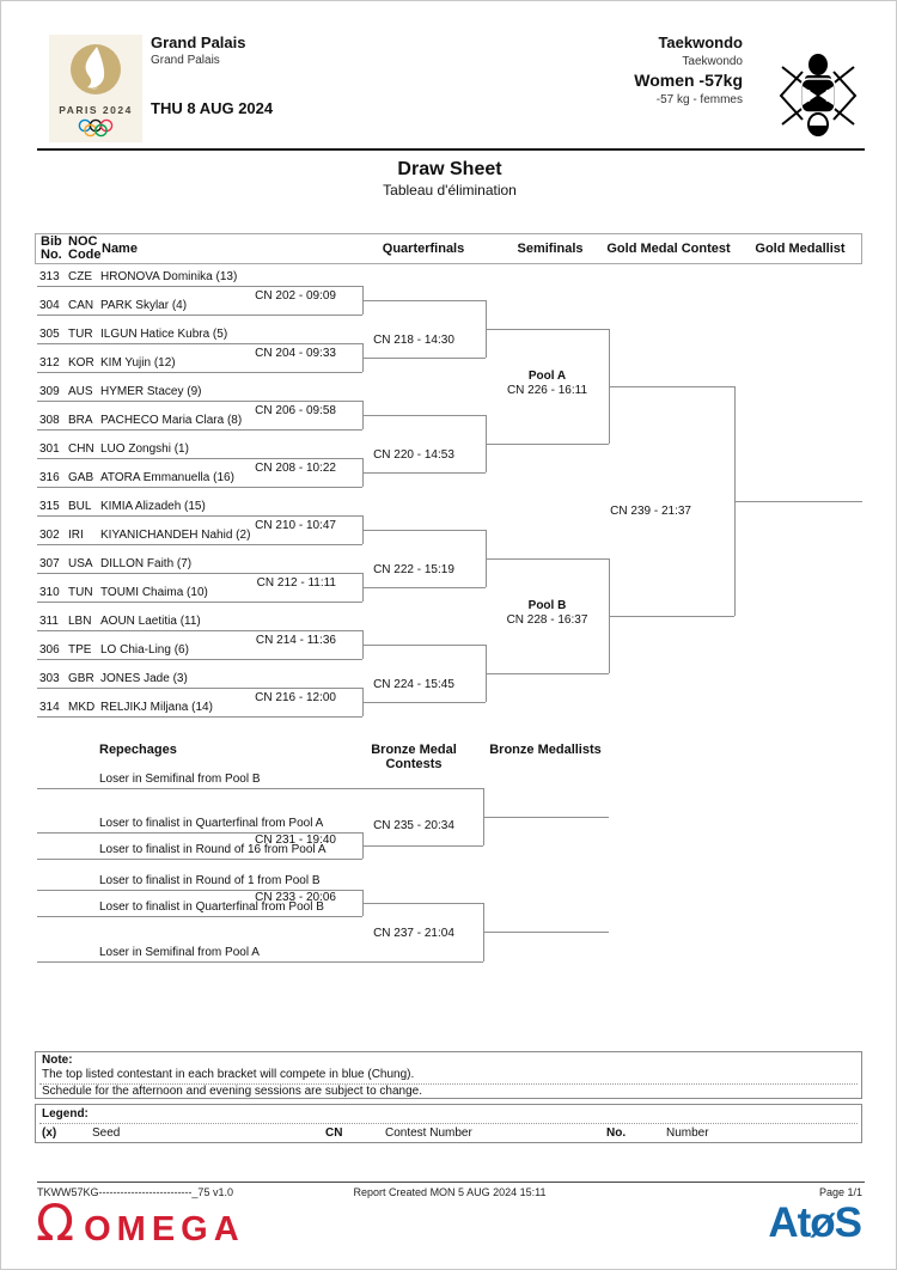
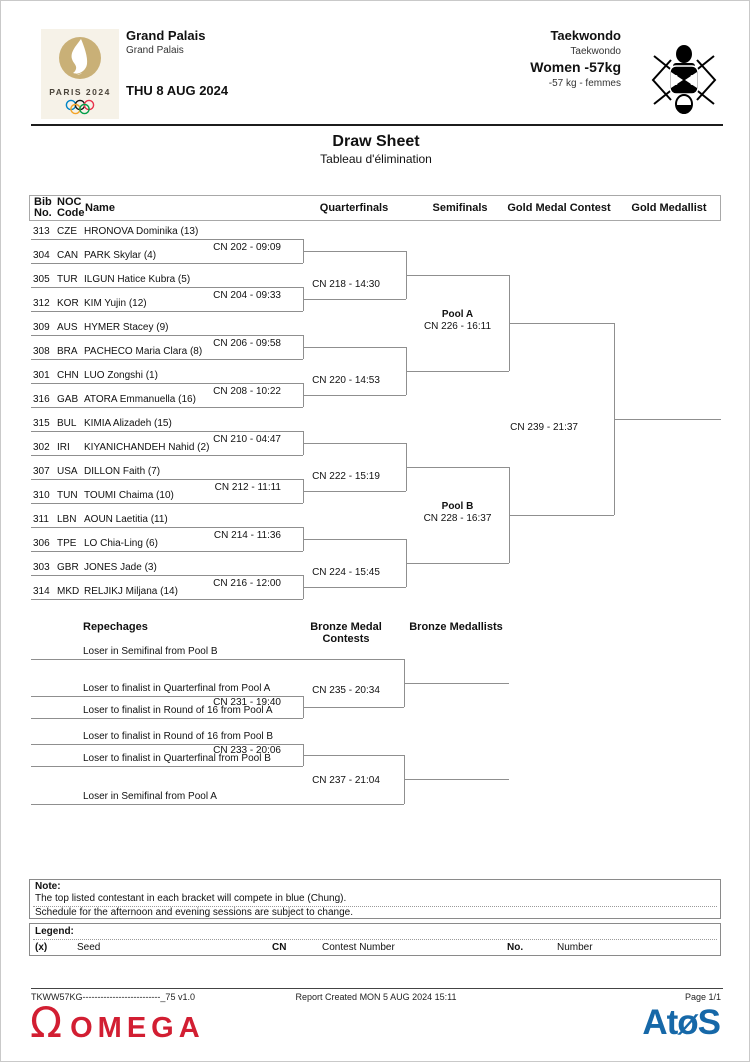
  PARIS 2024
  Grand Palais
  Grand Palais
  THU 8 AUG 2024
  Taekwondo
  Taekwondo
  Women -57kg
  -57 kg - femmes
  Draw Sheet
  Tableau d'élimination
  Bib
  No.
  NOC
  Code
  Name
  Quarterfinals
  Semifinals
  Gold Medal Contest
  Gold Medallist
  313
  CZE
  HRONOVA Dominika (13)
  304
  CAN
  PARK Skylar (4)
  305
  TUR
  ILGUN Hatice Kubra (5)
  312
  KOR
  KIM Yujin (12)
  309
  AUS
  HYMER Stacey (9)
  308
  BRA
  PACHECO Maria Clara (8)
  301
  CHN
  LUO Zongshi (1)
  316
  GAB
  ATORA Emmanuella (16)
  315
  BUL
  KIMIA Alizadeh (15)
  302
  IRI
  KIYANICHANDEH Nahid (2)
  307
  USA
  DILLON Faith (7)
  310
  TUN
  TOUMI Chaima (10)
  311
  LBN
  AOUN Laetitia (11)
  306
  TPE
  LO Chia-Ling (6)
  303
  GBR
  JONES Jade (3)
  314
  MKD
  RELJIKJ Miljana (14)
  CN 202 - 09:09
  CN 204 - 09:33
  CN 206 - 09:58
  CN 208 - 10:22
- CN 210 - 10:47
+ CN 210 - 04:47
  CN 212 - 11:11
  CN 214 - 11:36
  CN 216 - 12:00
  CN 218 - 14:30
  CN 220 - 14:53
  CN 222 - 15:19
  CN 224 - 15:45
  Pool A
  CN 226 - 16:11
  Pool B
  CN 228 - 16:37
  CN 239 - 21:37
  Loser in Semifinal from Pool B
  Loser to finalist in Quarterfinal from Pool A
  Loser to finalist in Round of 16 from Pool A
- Loser to finalist in Round of 1 from Pool B
+ Loser to finalist in Round of 16 from Pool B
  Loser to finalist in Quarterfinal from Pool B
  Loser in Semifinal from Pool A
  CN 231 - 19:40
  CN 233 - 20:06
  CN 235 - 20:34
  CN 237 - 21:04
  Repechages
  Bronze Medal Contests
  Bronze Medallists
  Note:
  The top listed contestant in each bracket will compete in blue (Chung).
  Schedule for the afternoon and evening sessions are subject to change.
  Legend:
  (x)
  Seed
  CN
  Contest Number
  No.
  Number
  TKWW57KG--------------------------_75 v1.0
  Report Created MON 5 AUG 2024 15:11
  Page 1/1
  Ω OMEGA
  AtøS
